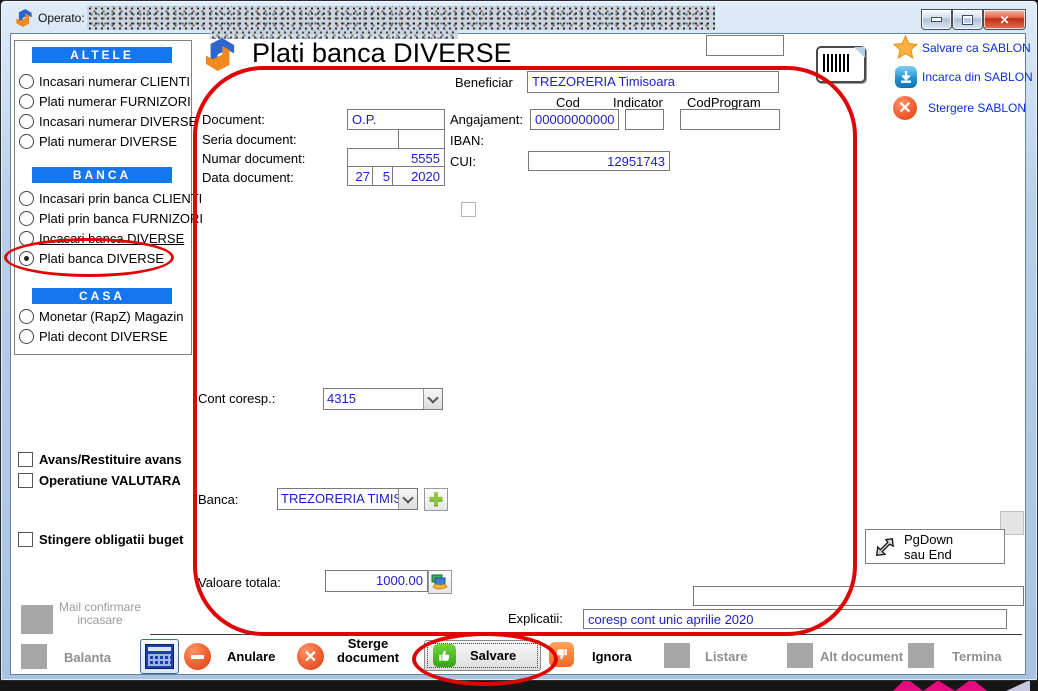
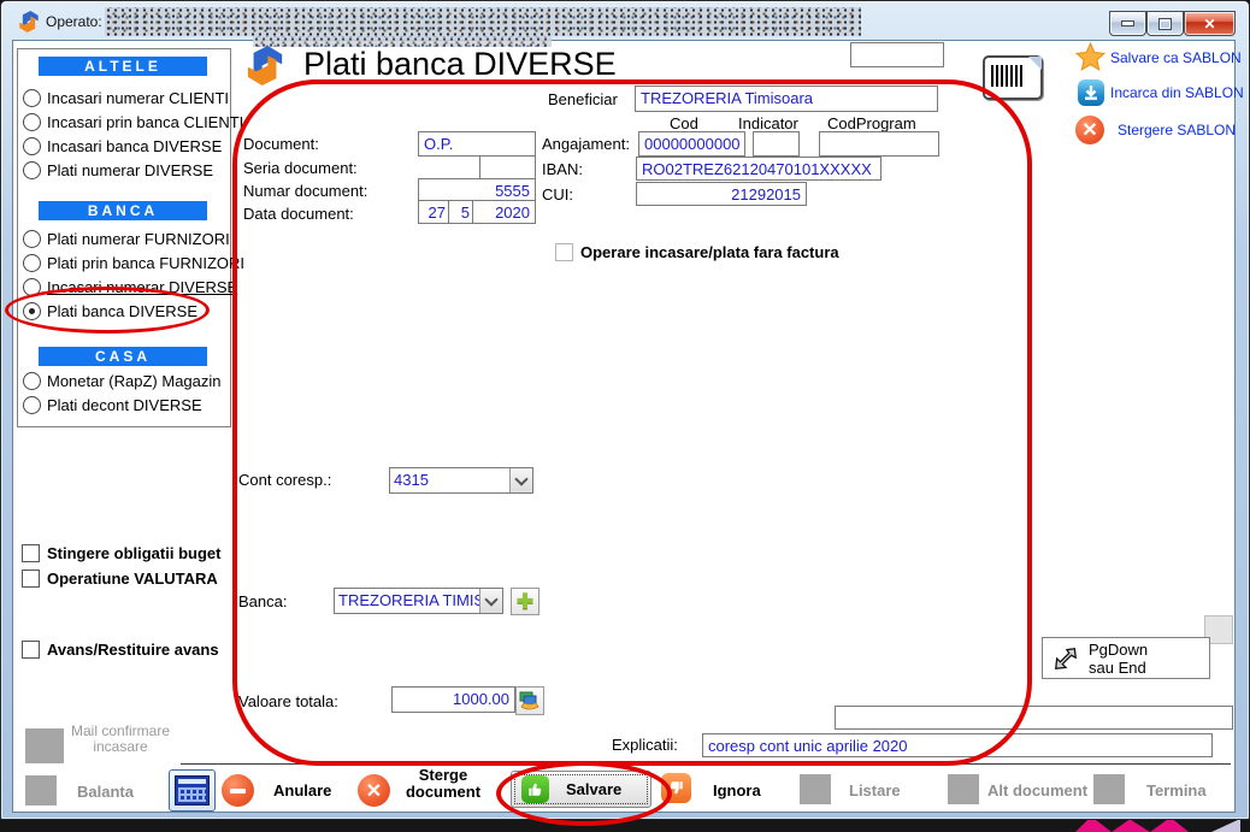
  Operato:
  ✕
  ALTELE
  Incasari numerar CLIENTI
- Plati numerar FURNIZORI
+ Incasari prin banca CLIENTI
- Incasari numerar DIVERSE
+ Incasari banca DIVERSE
  Plati numerar DIVERSE
  BANCA
- Incasari prin banca CLIENTI
+ Plati numerar FURNIZORI
  Plati prin banca FURNIZORI
- Incasari banca DIVERSE
+ Incasari numerar DIVERSE
  Plati banca DIVERSE
  CASA
  Monetar (RapZ) Magazin
  Plati decont DIVERSE
- Avans/Restituire avans
+ Stingere obligatii buget
  Operatiune VALUTARA
- Stingere obligatii buget
+ Avans/Restituire avans
  Plati banca DIVERSE
  Salvare ca SABLON
  Incarca din SABLON
  ✕
  Stergere SABLON
  Beneficiar
  TREZORERIA Timisoara
  Document:
  O.P.
  Seria document:
  Numar document:
  5555
  Data document:
  27
  5
  2020
  Cod
  Indicator
  CodProgram
  Angajament:
  00000000000
  IBAN:
+ RO02TREZ62120470101XXXXX
  CUI:
- 12951743
+ 21292015
+ Operare incasare/plata fara factura
  Cont coresp.:
  4315
  Banca:
  TREZORERIA TIMI
  ✚
  Valoare totala:
  1000.00
  PgDown
  sau End
  Explicatii:
  coresp cont unic aprilie 2020
  Mail confirmare
  incasare
  Balanta
  Anulare
  ✕
  Sterge
  document
  Salvare
  Ignora
  Listare
  Alt document
  Termina
